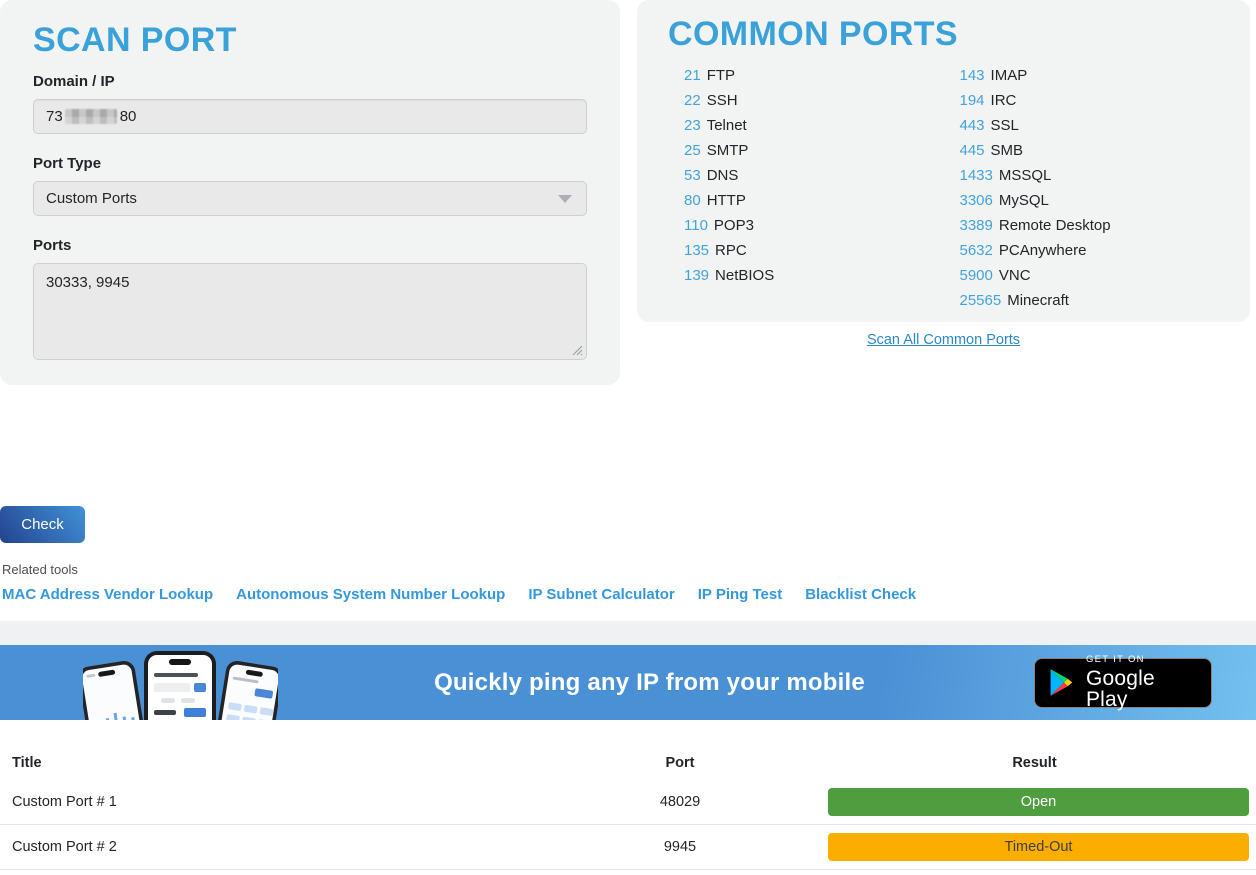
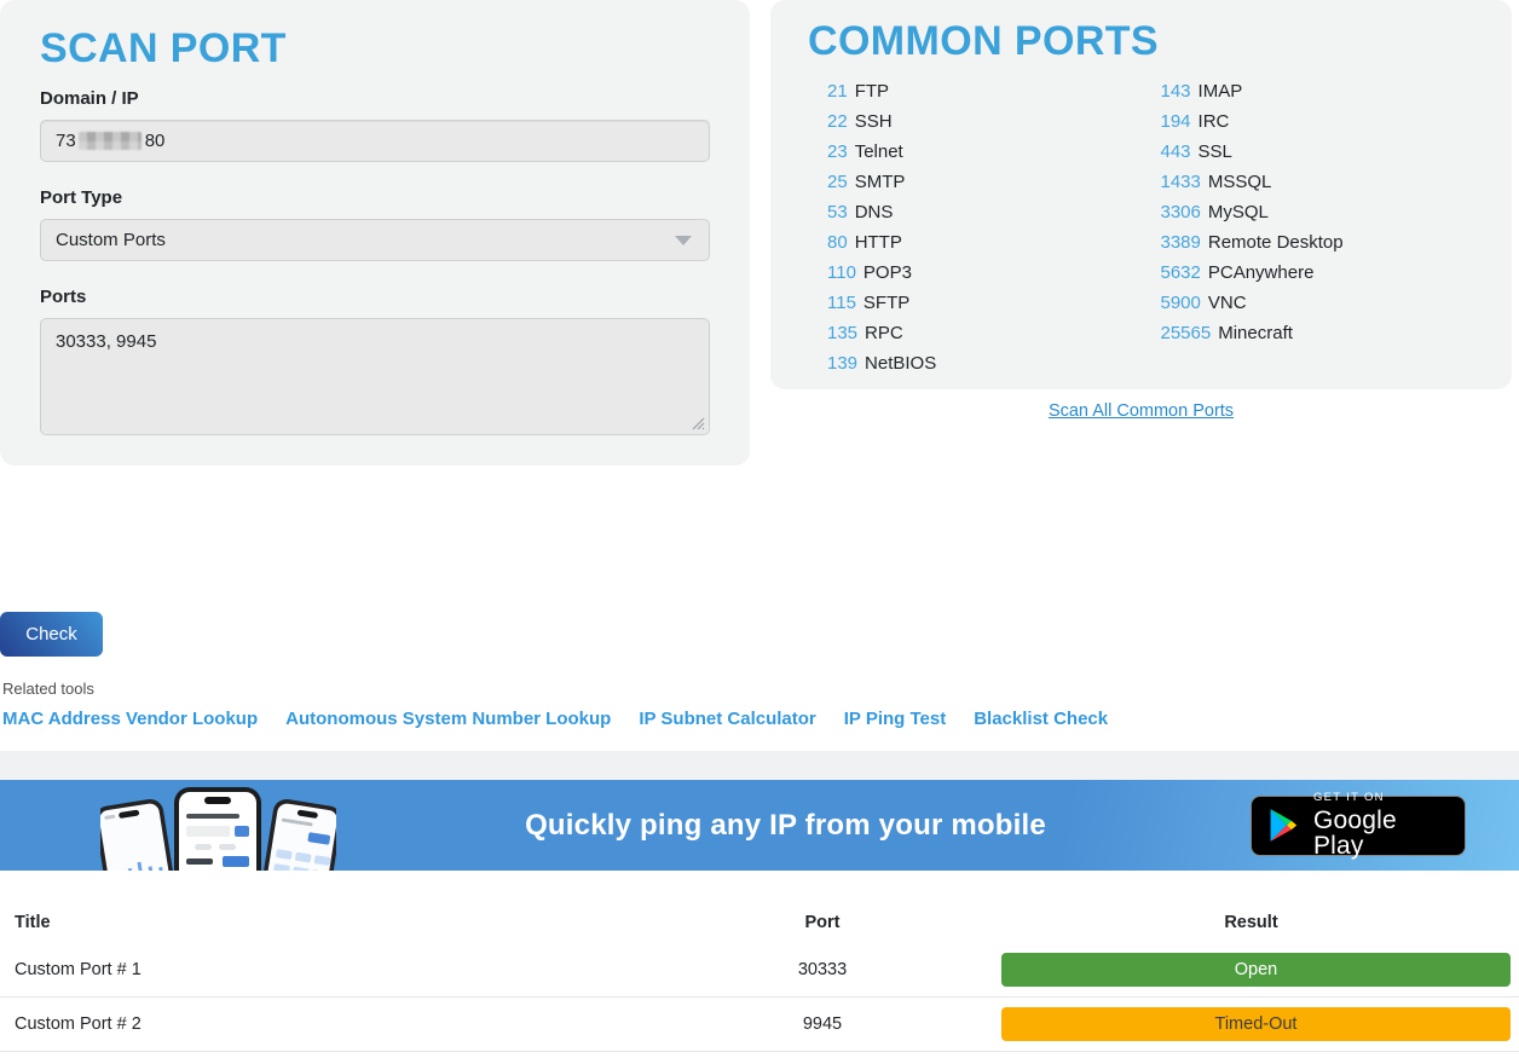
  SCAN PORT
  Domain / IP
  73
  80
  Port Type
  Custom Ports
  Ports
  30333, 9945
  COMMON PORTS
  21
  FTP
  22
  SSH
  23
  Telnet
  25
  SMTP
  53
  DNS
  80
  HTTP
  110
  POP3
+ 115
+ SFTP
  135
  RPC
  139
  NetBIOS
  143
  IMAP
  194
  IRC
  443
  SSL
- 445
- SMB
  1433
  MSSQL
  3306
  MySQL
  3389
  Remote Desktop
  5632
  PCAnywhere
  5900
  VNC
  25565
  Minecraft
  Scan All Common Ports
  Check
  Related tools
  MAC Address Vendor Lookup
  Autonomous System Number Lookup
  IP Subnet Calculator
  IP Ping Test
  Blacklist Check
  Quickly ping any IP from your mobile
  GET IT ON
  Google Play
  Title
  Port
  Result
  Custom Port # 1
- 48029
+ 30333
  Open
  Custom Port # 2
  9945
  Timed-Out
